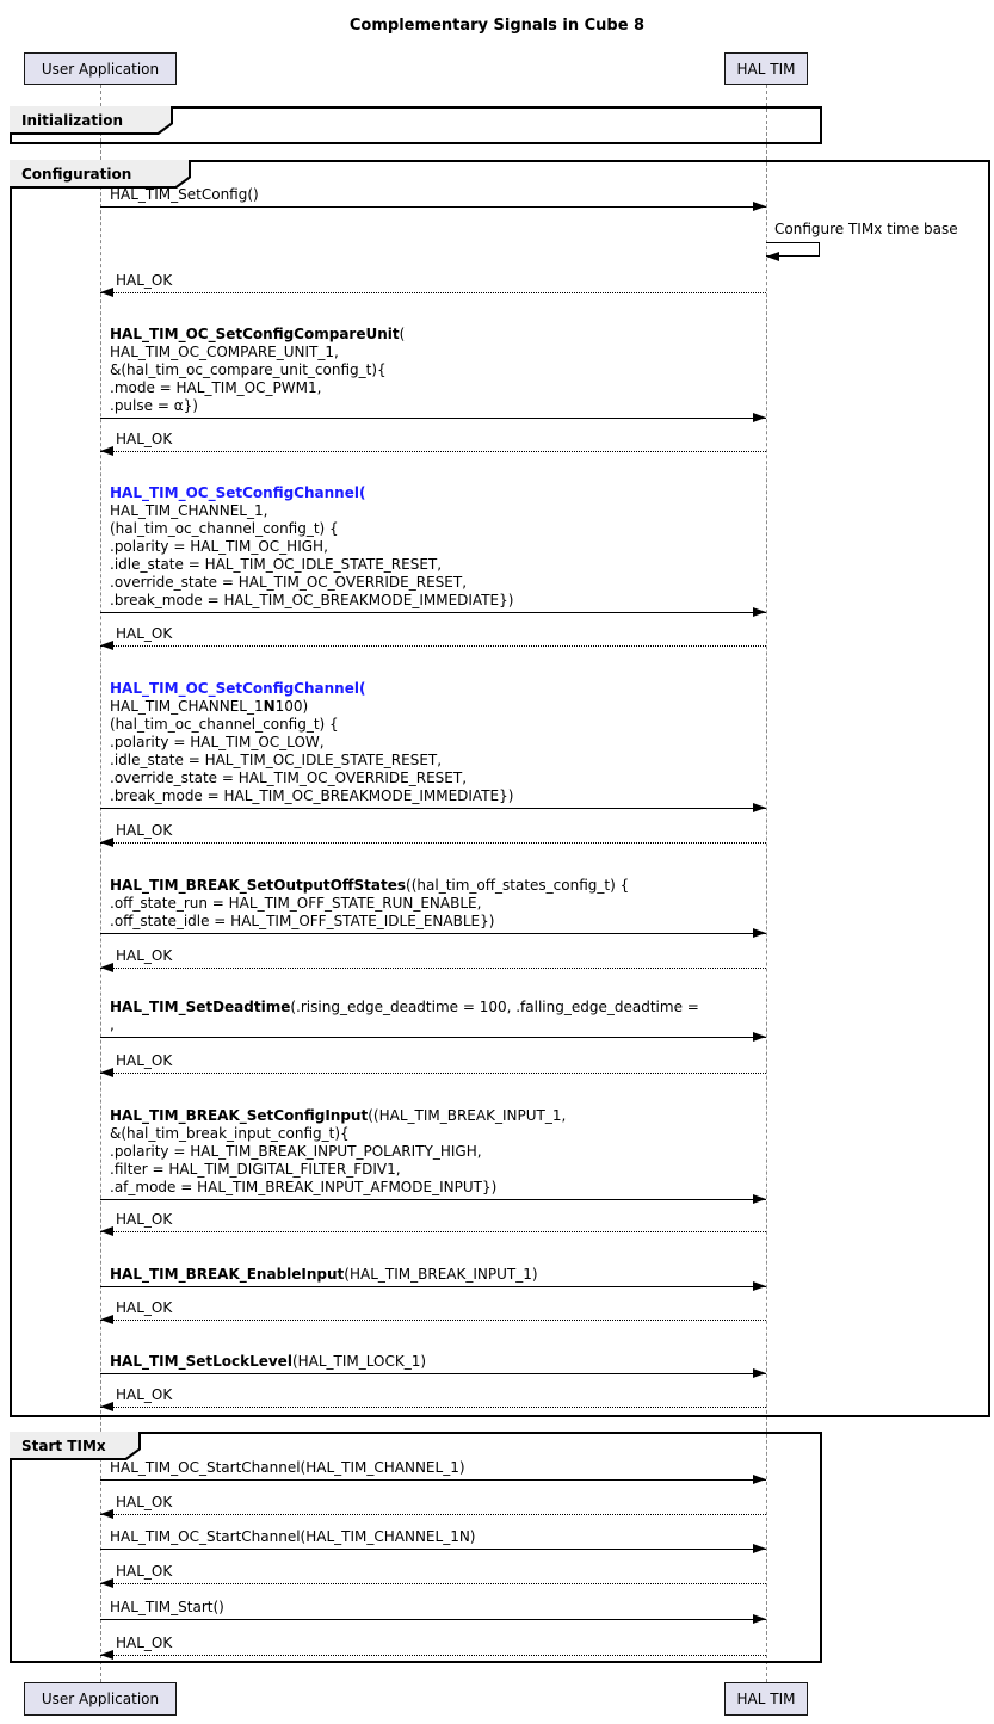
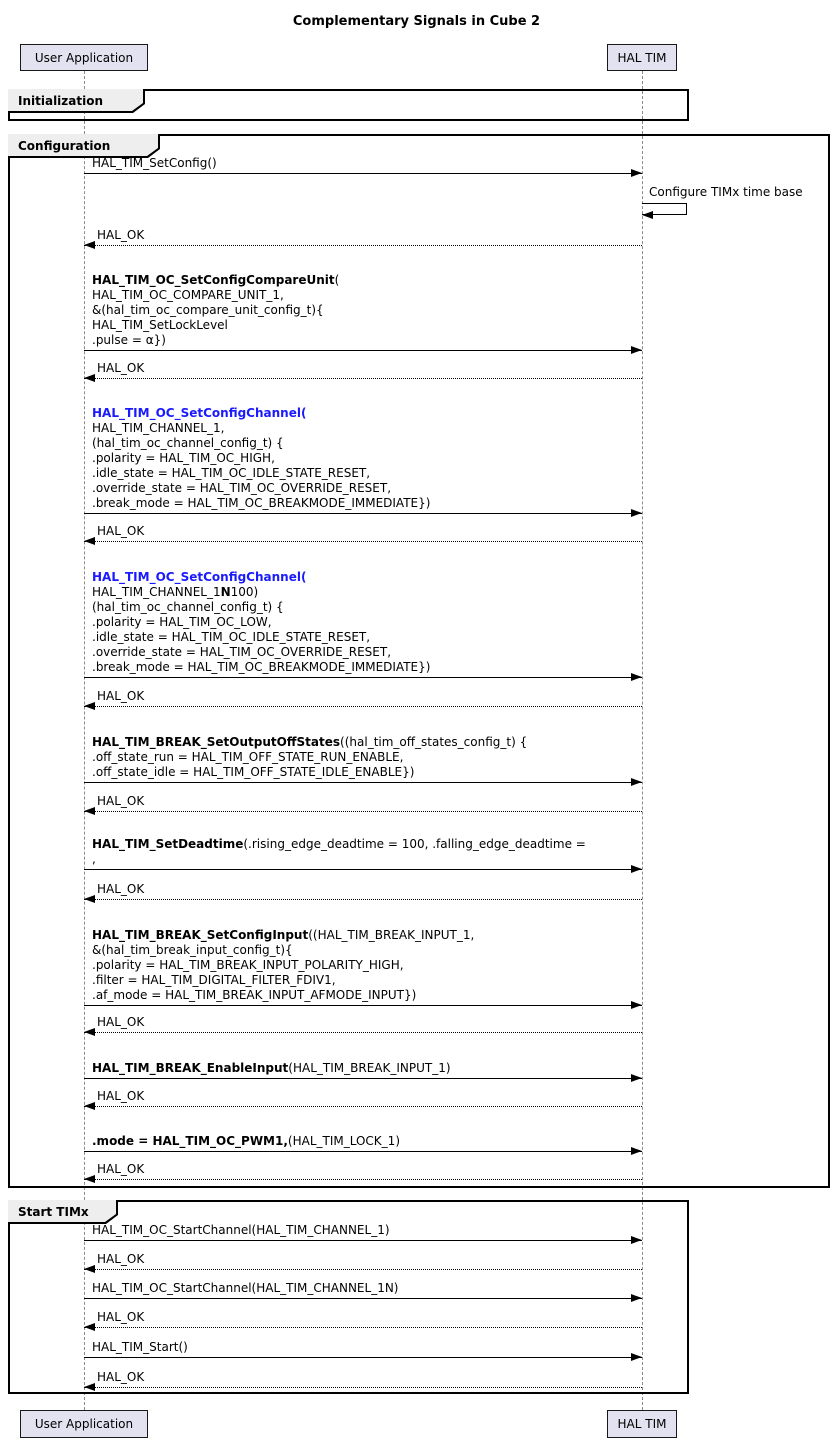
- Complementary Signals in Cube 8
+ Complementary Signals in Cube 2
  Initialization
  Configuration
  Start TIMx
  HAL_TIM_SetConfig()
  Configure TIMx time base
  HAL_OK
  HAL_TIM_OC_SetConfigCompareUnit(
  HAL_TIM_OC_COMPARE_UNIT_1,
  &(hal_tim_oc_compare_unit_config_t){
- .mode = HAL_TIM_OC_PWM1,
+ HAL_TIM_SetLockLevel
  .pulse = α})
  HAL_OK
  HAL_TIM_OC_SetConfigChannel(
  HAL_TIM_CHANNEL_1,
  (hal_tim_oc_channel_config_t) {
  .polarity = HAL_TIM_OC_HIGH,
  .idle_state = HAL_TIM_OC_IDLE_STATE_RESET,
  .override_state = HAL_TIM_OC_OVERRIDE_RESET,
  .break_mode = HAL_TIM_OC_BREAKMODE_IMMEDIATE})
  HAL_OK
  HAL_TIM_OC_SetConfigChannel(
  HAL_TIM_CHANNEL_1N100)
  (hal_tim_oc_channel_config_t) {
  .polarity = HAL_TIM_OC_LOW,
  .idle_state = HAL_TIM_OC_IDLE_STATE_RESET,
  .override_state = HAL_TIM_OC_OVERRIDE_RESET,
  .break_mode = HAL_TIM_OC_BREAKMODE_IMMEDIATE})
  HAL_OK
  HAL_TIM_BREAK_SetOutputOffStates((hal_tim_off_states_config_t) {
  .off_state_run = HAL_TIM_OFF_STATE_RUN_ENABLE,
  .off_state_idle = HAL_TIM_OFF_STATE_IDLE_ENABLE})
  HAL_OK
  HAL_TIM_SetDeadtime(.rising_edge_deadtime = 100, .falling_edge_deadtime =
  ,
  HAL_OK
  HAL_TIM_BREAK_SetConfigInput((HAL_TIM_BREAK_INPUT_1,
  &(hal_tim_break_input_config_t){
  .polarity = HAL_TIM_BREAK_INPUT_POLARITY_HIGH,
  .filter = HAL_TIM_DIGITAL_FILTER_FDIV1,
  .af_mode = HAL_TIM_BREAK_INPUT_AFMODE_INPUT})
  HAL_OK
  HAL_TIM_BREAK_EnableInput(HAL_TIM_BREAK_INPUT_1)
  HAL_OK
- HAL_TIM_SetLockLevel(HAL_TIM_LOCK_1)
+ .mode = HAL_TIM_OC_PWM1,(HAL_TIM_LOCK_1)
  HAL_OK
  HAL_TIM_OC_StartChannel(HAL_TIM_CHANNEL_1)
  HAL_OK
  HAL_TIM_OC_StartChannel(HAL_TIM_CHANNEL_1N)
  HAL_OK
  HAL_TIM_Start()
  HAL_OK
  User Application
  HAL TIM
  User Application
  HAL TIM
